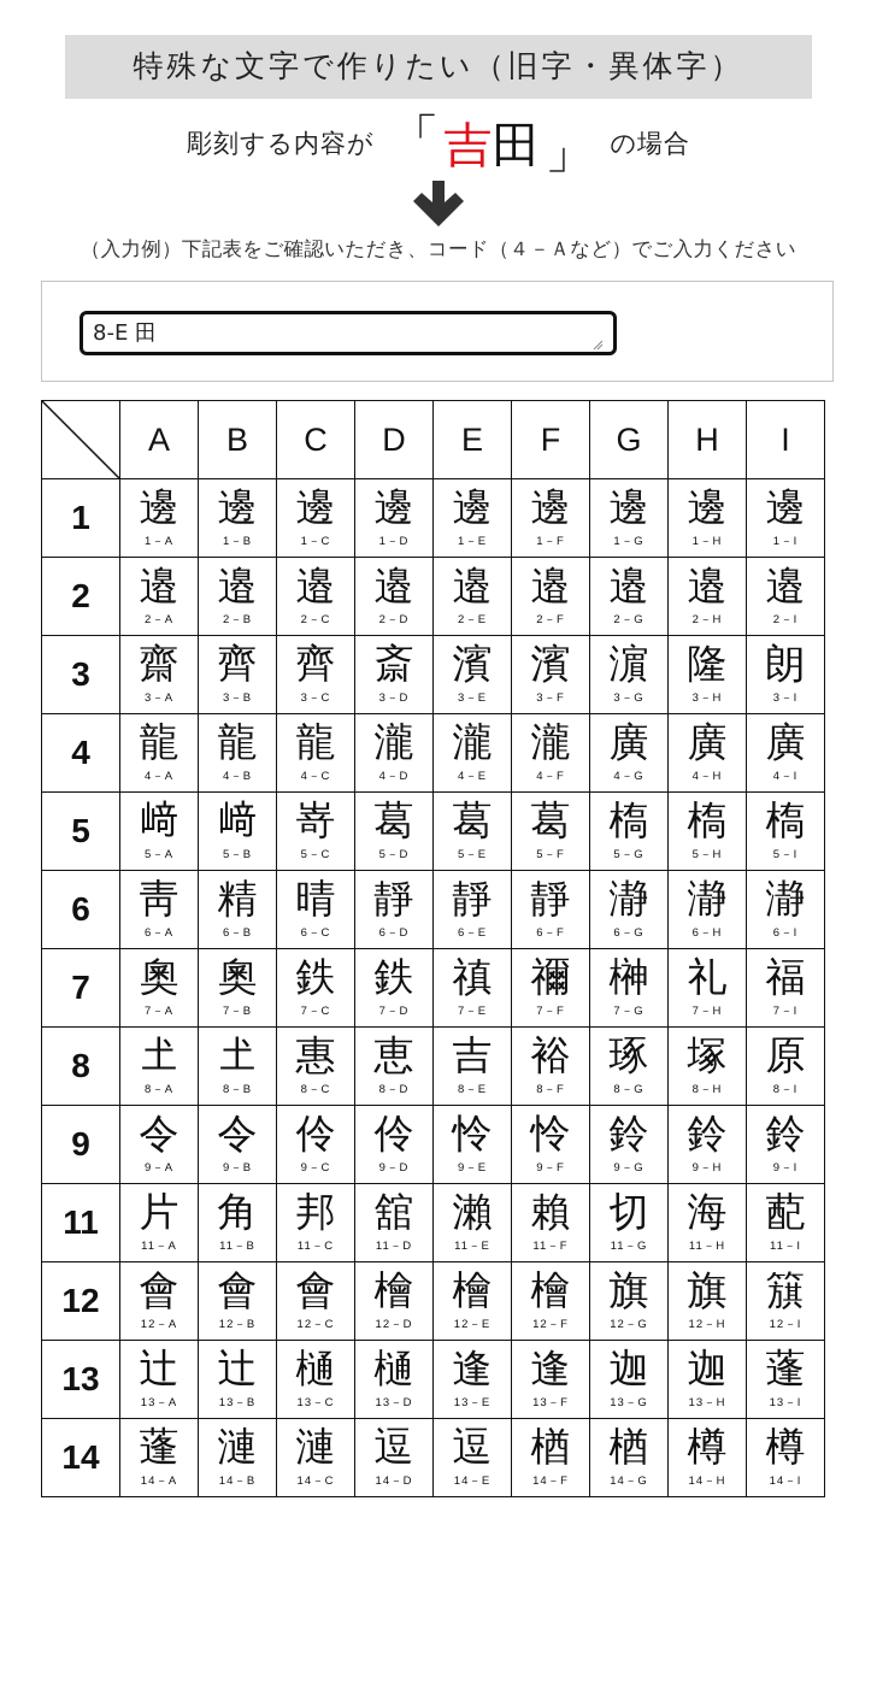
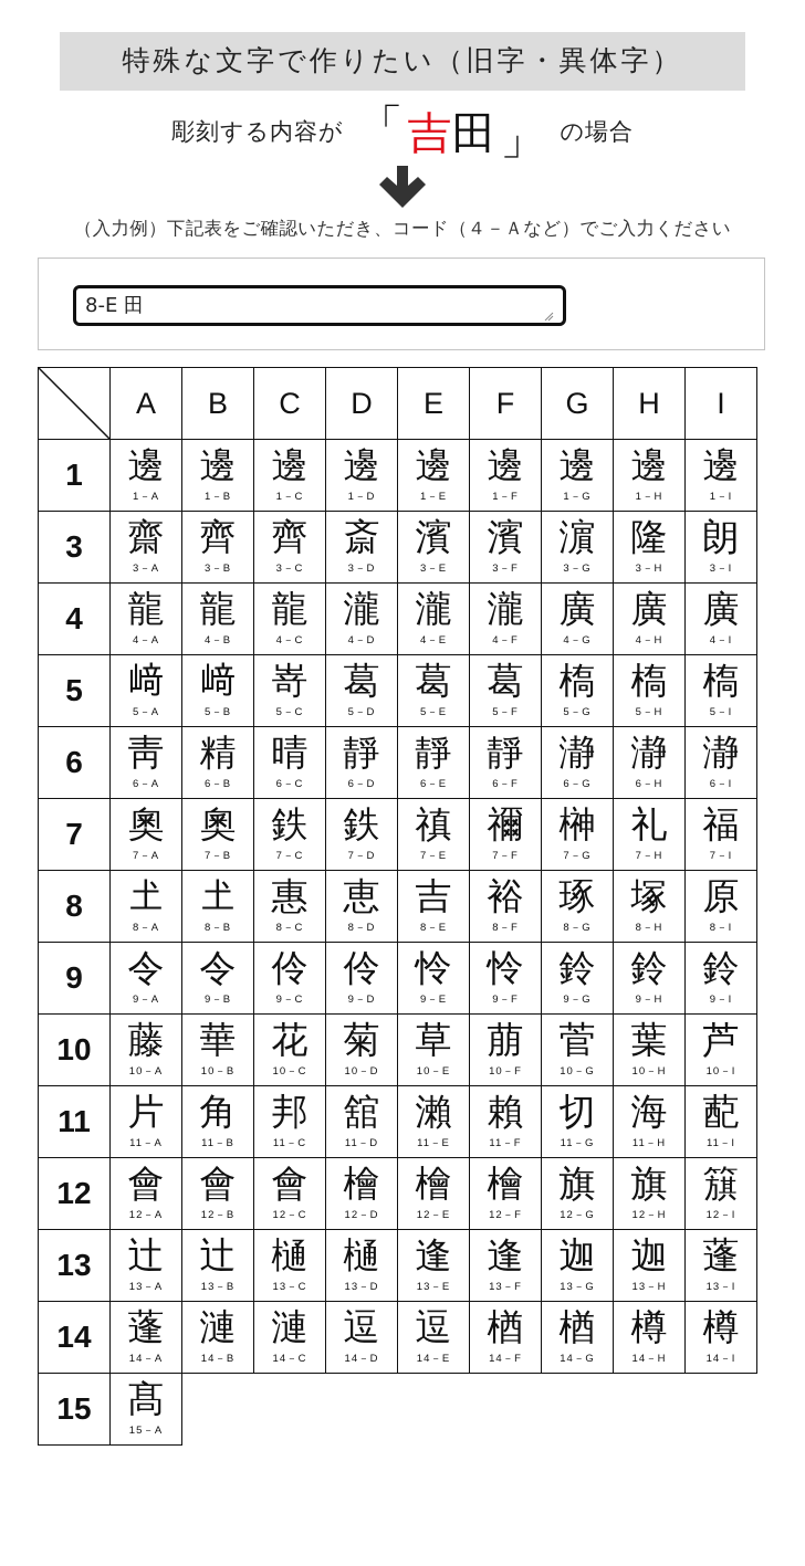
  特殊な文字で作りたい（旧字・異体字）
  彫刻する内容が
  「
  吉
  田
  」
  の場合
  （入力例）下記表をご確認いただき、コード（４－Ａなど）でご入力ください
  8-E 田
  	A	B	C	D	E	F	G	H	I
  1	邊1－A	邊1－B	邊1－C	邊1－D	邊1－E	邊1－F	邊1－G	邊1－H	邊1－I
- 2	邉2－A	邉2－B	邉2－C	邉2－D	邉2－E	邉2－F	邉2－G	邉2－H	邉2－I
  3	齋3－A	齊3－B	齊3－C	斎3－D	濱3－E	濱3－F	濵3－G	隆3－H	朗3－I
  4	龍4－A	龍4－B	龍4－C	瀧4－D	瀧4－E	瀧4－F	廣4－G	廣4－H	廣4－I
  5	﨑5－A	﨑5－B	嵜5－C	葛5－D	葛5－E	葛5－F	槗5－G	槗5－H	槗5－I
  6	靑6－A	精6－B	晴6－C	靜6－D	靜6－E	靜6－F	瀞6－G	瀞6－H	瀞6－I
  7	奧7－A	奧7－B	鉄7－C	鉄7－D	禛7－E	禰7－F	榊7－G	礼7－H	福7－I
  8	𡈽8－A	𡈽8－B	惠8－C	恵8－D	吉8－E	裕8－F	琢8－G	塚8－H	原8－I
  9	令9－A	令9－B	伶9－C	伶9－D	怜9－E	怜9－F	鈴9－G	鈴9－H	鈴9－I
+ 10	藤10－A	華10－B	花10－C	菊10－D	草10－E	萠10－F	菅10－G	葉10－H	芦10－I
  11	片11－A	角11－B	邦11－C	舘11－D	瀨11－E	賴11－F	切11－G	海11－H	蓜11－I
  12	會12－A	會12－B	會12－C	檜12－D	檜12－E	檜12－F	旗12－G	旗12－H	簱12－I
  13	辻13－A	辻13－B	樋13－C	樋13－D	逢13－E	逢13－F	迦13－G	迦13－H	蓬13－I
  14	蓬14－A	漣14－B	漣14－C	逗14－D	逗14－E	楢14－F	楢14－G	樽14－H	樽14－I
+ 15	髙15－A
